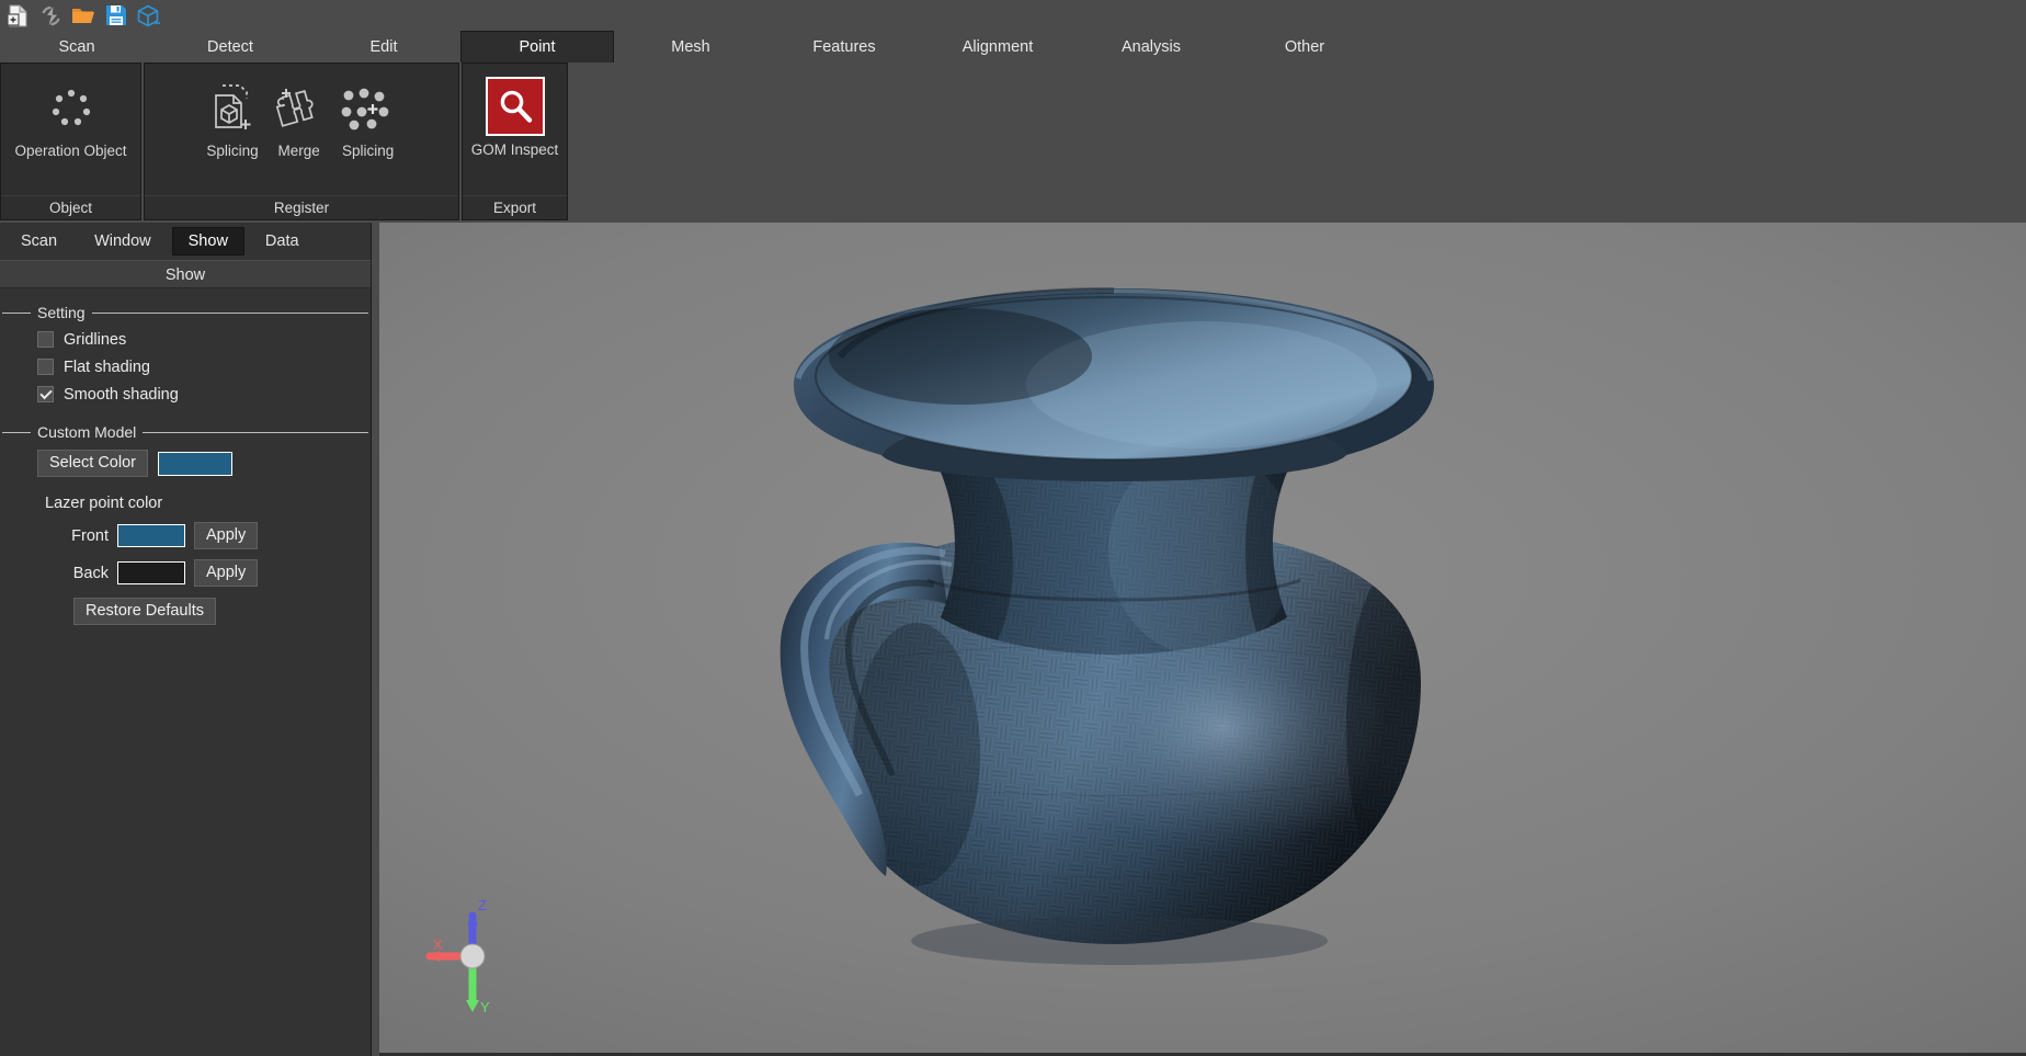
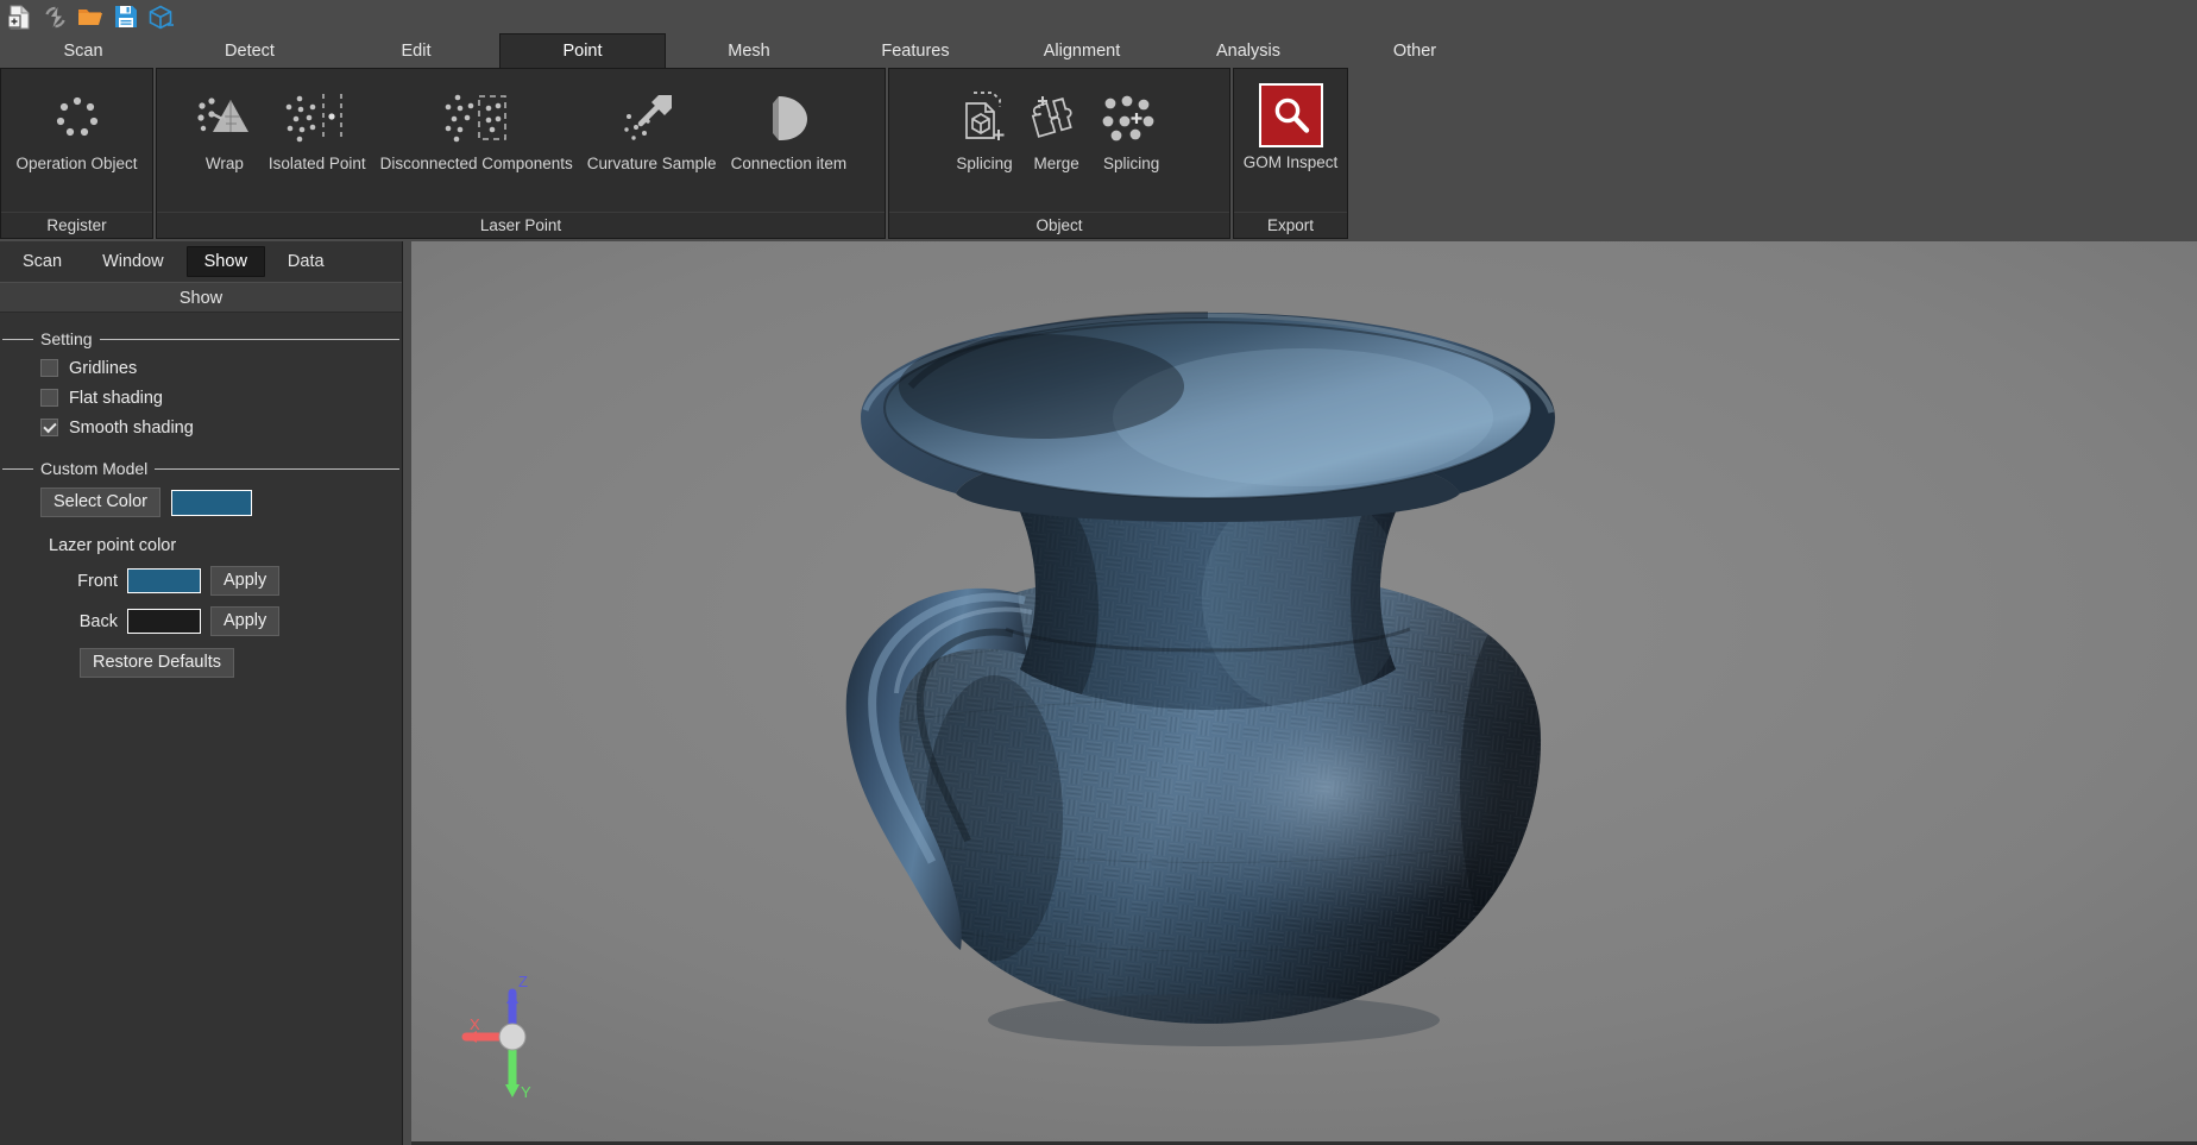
  Scan
  Detect
  Edit
  Point
  Mesh
  Features
  Alignment
  Analysis
  Other
  Operation Object
- Object
+ Register
+ Wrap
+ Isolated Point
+ Disconnected Components
+ Curvature Sample
+ Connection item
+ Laser Point
  Splicing
  Merge
  Splicing
- Register
+ Object
  GOM Inspect
  Export
  Scan
  Window
  Show
  Data
  Show
  Setting
  Gridlines
  Flat shading
  Smooth shading
  Custom Model
  Select Color
  Lazer point color
  Front
  Apply
  Back
  Apply
  Restore Defaults
  X
  Z
  Y
